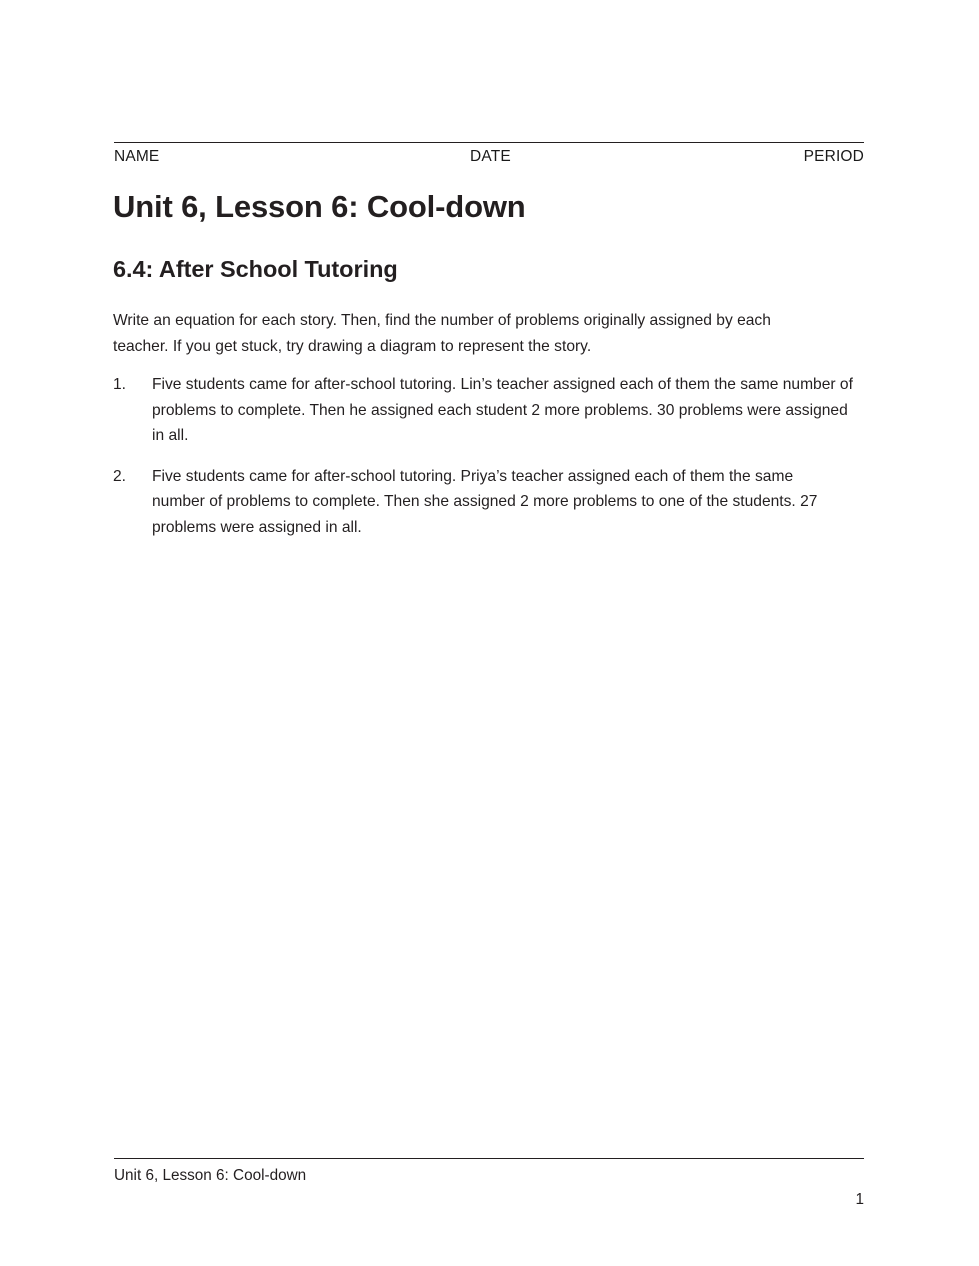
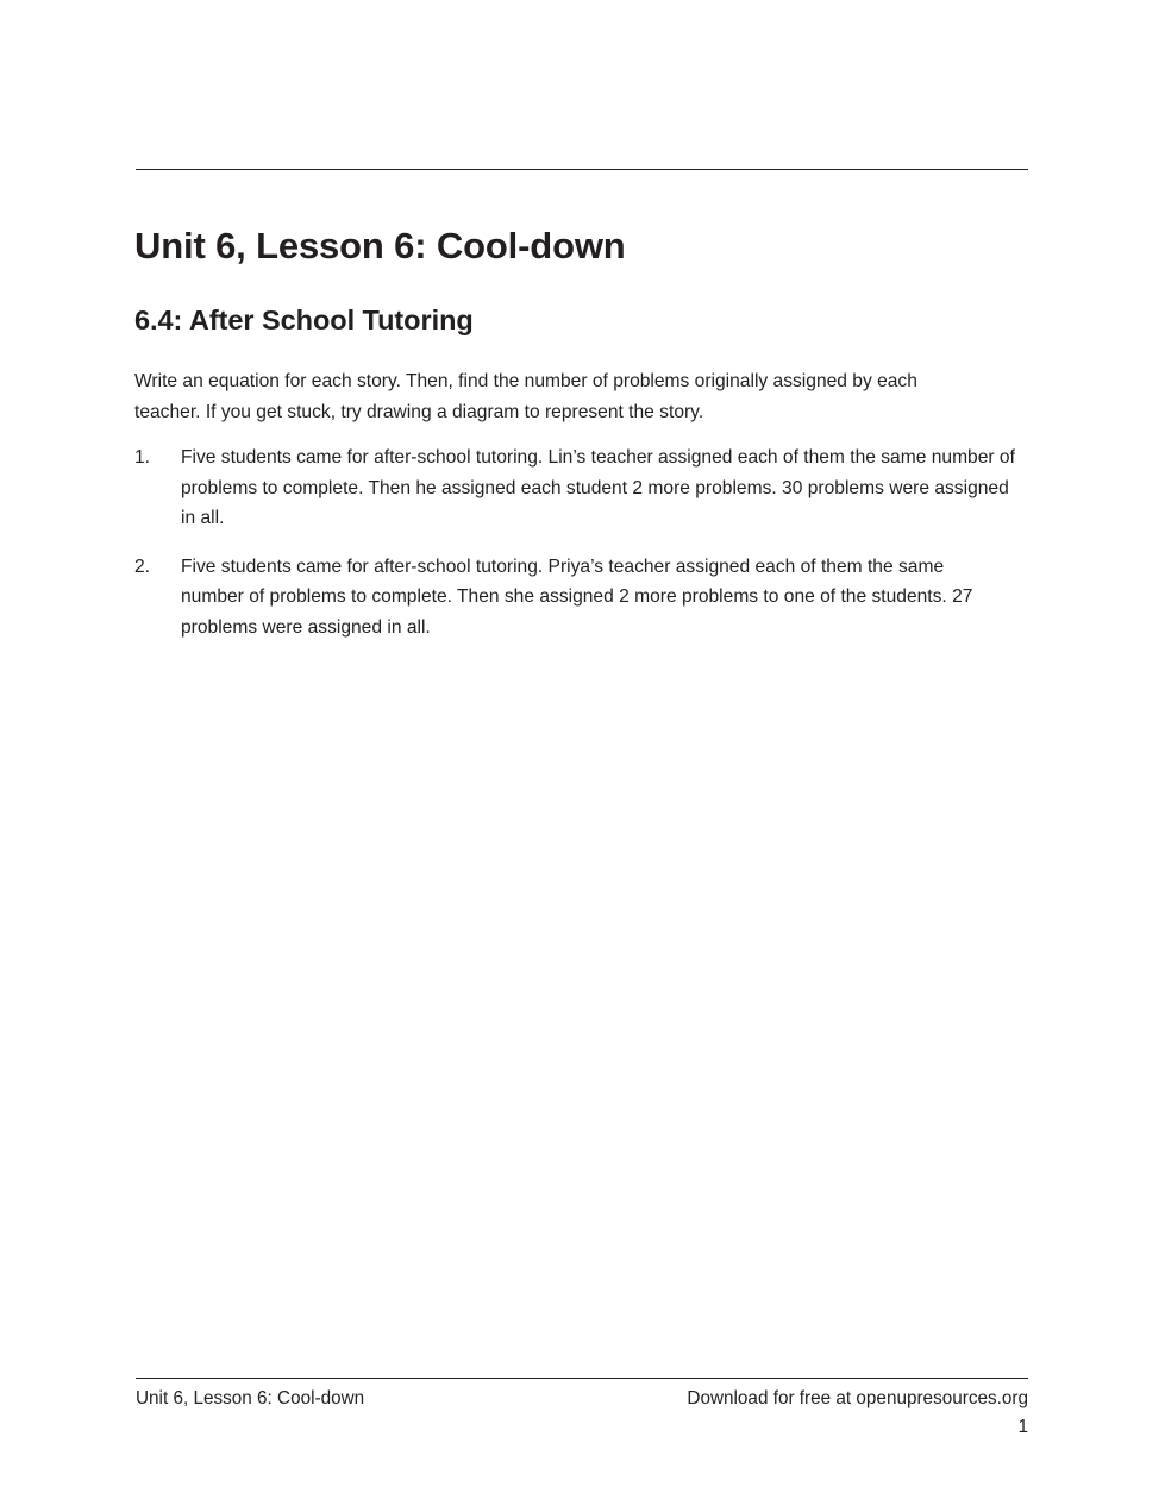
- NAME
- DATE
- PERIOD
  Unit 6, Lesson 6: Cool-down
  6.4: After School Tutoring
  Write an equation for each story. Then, find the number of problems originally assigned by each teacher. If you get stuck, try drawing a diagram to represent the story.
  1.
  Five students came for after-school tutoring. Lin’s teacher assigned each of them the same number of problems to complete. Then he assigned each student 2 more problems. 30 problems were assigned in all.
  2.
  Five students came for after-school tutoring. Priya’s teacher assigned each of them the same number of problems to complete. Then she assigned 2 more problems to one of the students. 27 problems were assigned in all.
  Unit 6, Lesson 6: Cool-down
+ Download for free at openupresources.org
  1
